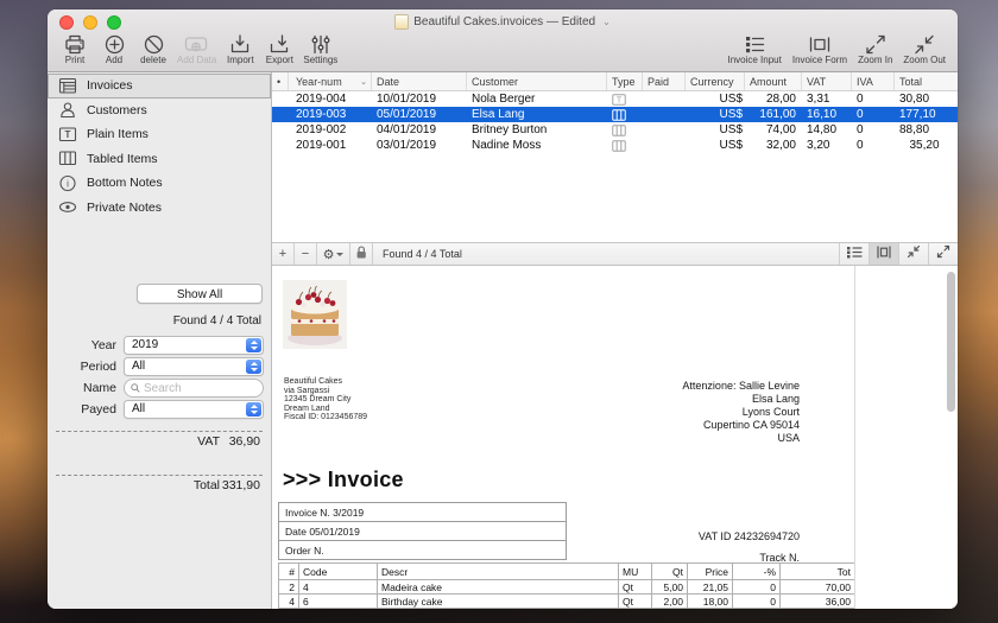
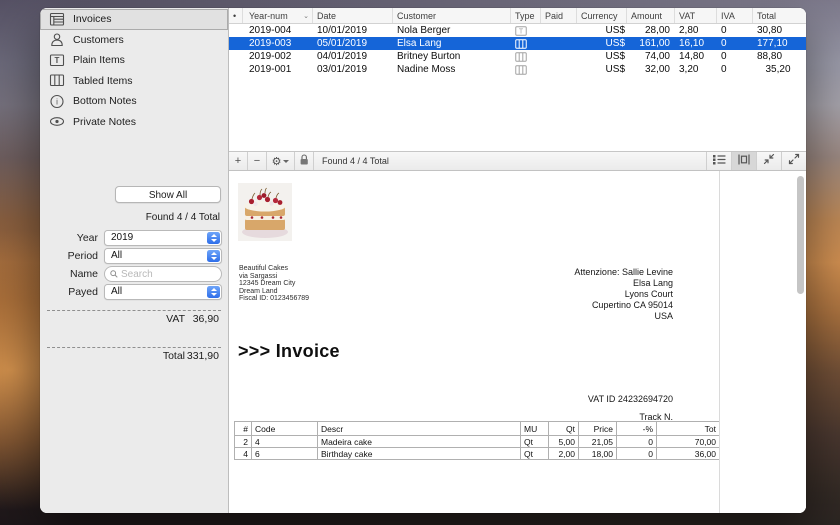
- Beautiful Cakes.invoices — Edited
- ⌄
- Print
- Add
- delete
- Add Data
- Import
- Export
- Settings
- Invoice Input
- Invoice Form
- Zoom In
- Zoom Out
  Invoices
  Customers
  T
  Plain Items
  Tabled Items
  i
  Bottom Notes
  Private Notes
  Show All
  Found 4 / 4 Total
  Year
  2019
  Period
  All
  Name
  Search
  Payed
  All
  VAT
  36,90
  Total
  331,90
  •
  Year-num
  Date
  Customer
  Type
  Paid
  Currency
  Amount
  VAT
  IVA
  Total
  2019-004
  10/01/2019
  Nola Berger
  US$
  28,00
- 3,31
+ 2,80
  0
  30,80
  2019-003
  05/01/2019
  Elsa Lang
  US$
  161,00
  16,10
  0
  177,10
  2019-002
  04/01/2019
  Britney Burton
  US$
  74,00
  14,80
  0
  88,80
  2019-001
  03/01/2019
  Nadine Moss
  US$
  32,00
  3,20
  0
  35,20
  +
  −
  ⚙
  Found 4 / 4 Total
  Attenzione: Sallie Levine
  Elsa Lang
  Lyons Court
  Cupertino CA 95014
  USA
  >>> Invoice
- Invoice N. 3/2019
- Date 05/01/2019
- Order N.
  VAT ID 24232694720
  Track N.
  #	Code	Descr	MU	Qt	Price	-%	Tot
  2	4	Madeira cake	Qt	5,00	21,05	0	70,00
  4	6	Birthday cake	Qt	2,00	18,00	0	36,00
